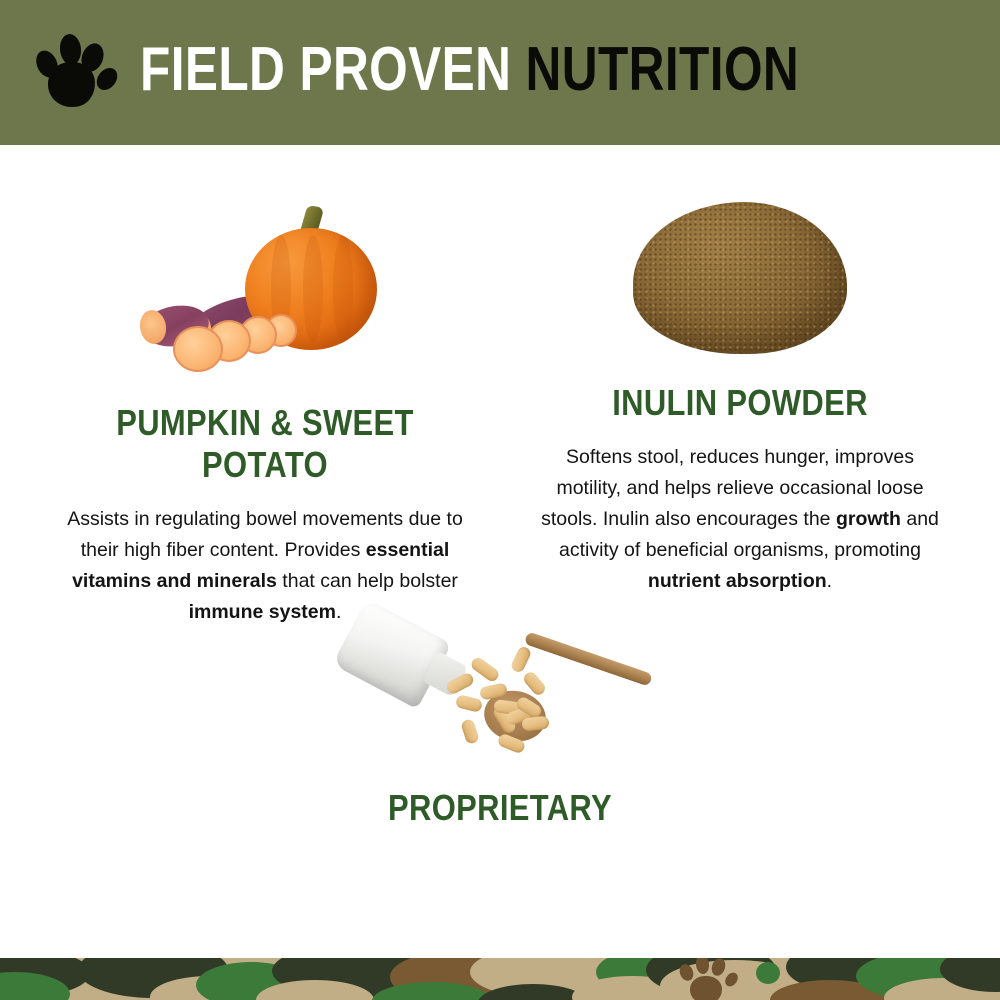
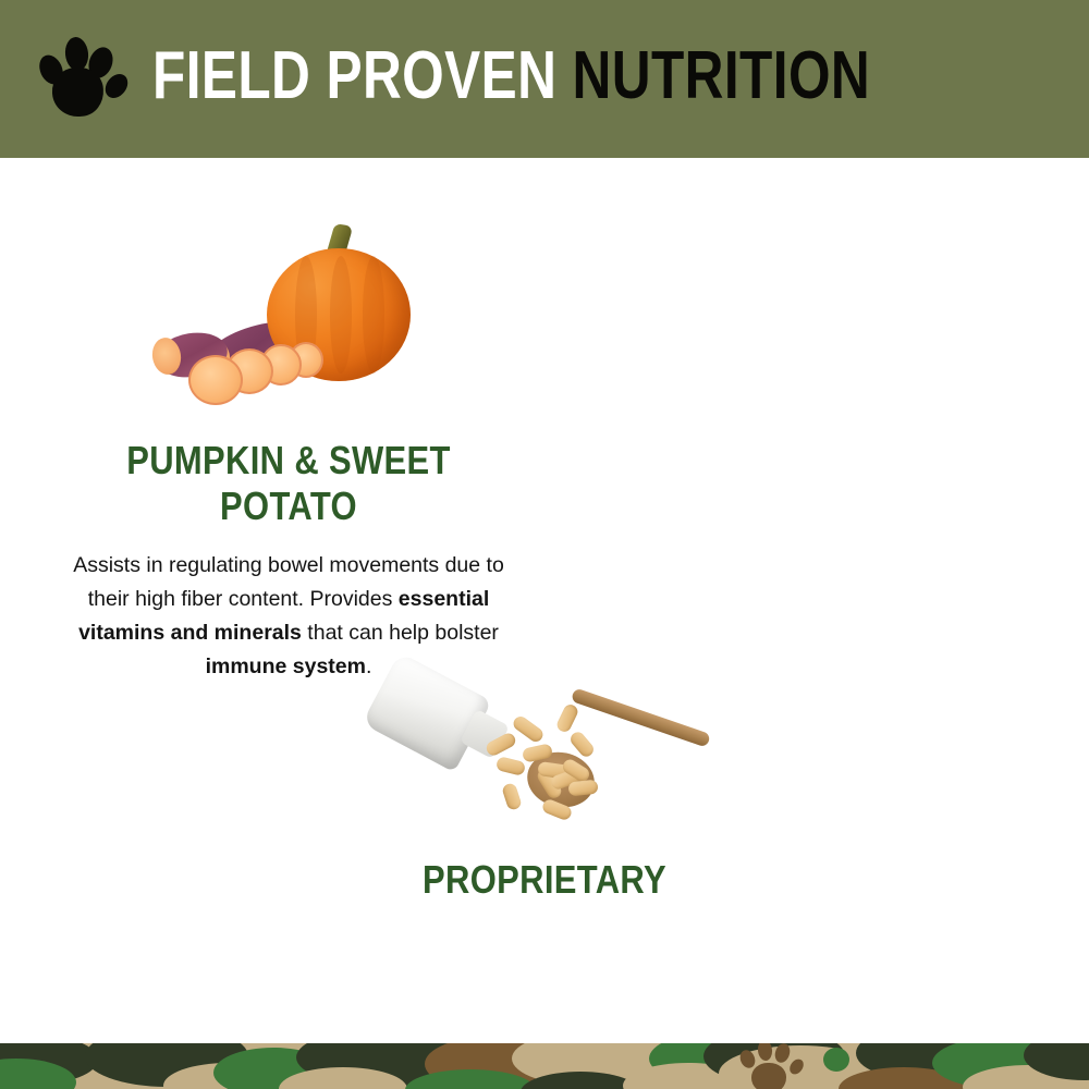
  FIELD PROVEN NUTRITION
  PUMPKIN & SWEET POTATO
  Assists in regulating bowel movements due to their high fiber content. Provides essential vitamins and minerals that can help bolster immune system.
- INULIN POWDER
- Softens stool, reduces hunger, improves motility, and helps relieve occasional loose stools. Inulin also encourages the growth and activity of beneficial organisms, promoting nutrient absorption.
  PROPRIETARY
